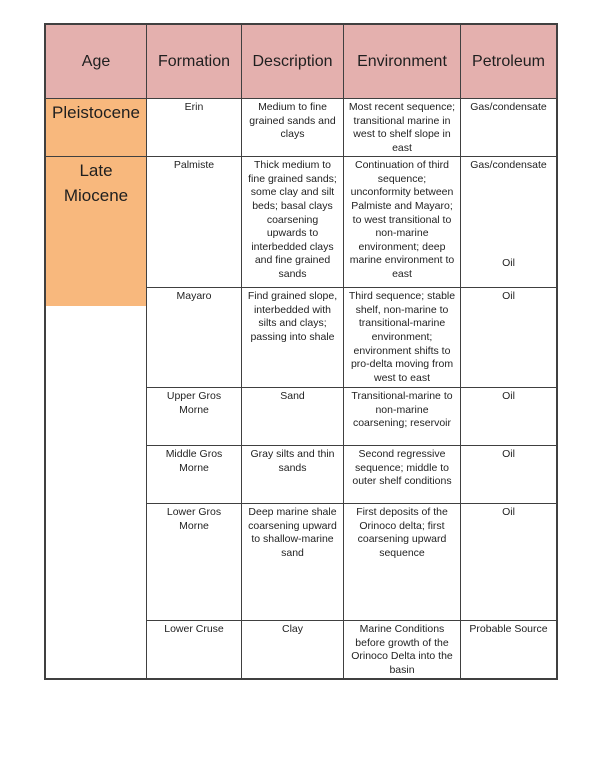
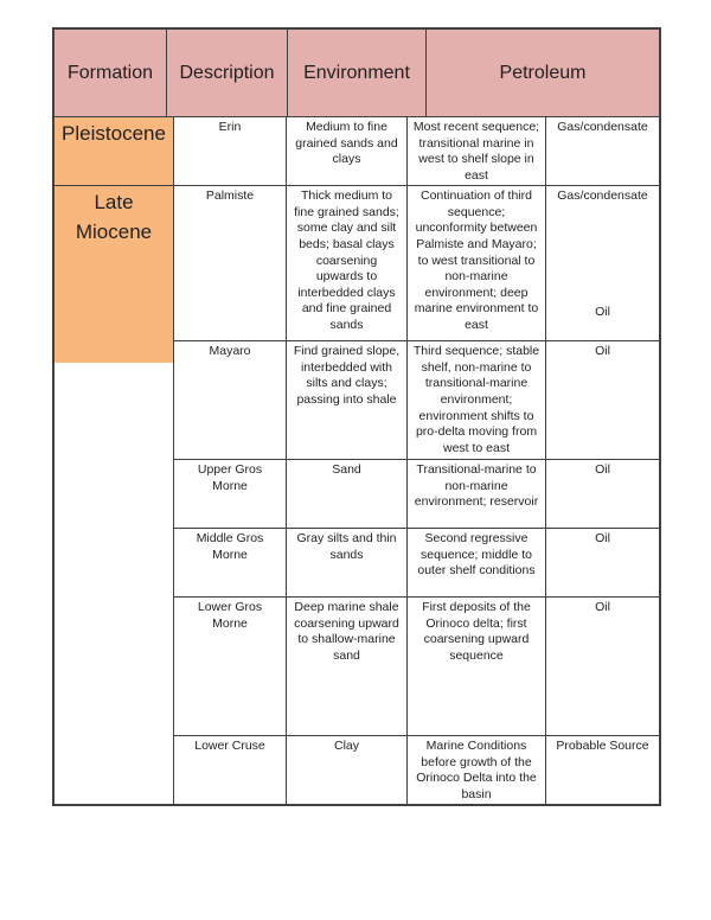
- Age
  Formation
  Description
  Environment
  Petroleum
  Pleistocene
  Late Miocene
  Erin
  Medium to fine grained sands and clays
  Most recent sequence; transitional marine in west to shelf slope in east
  Gas/condensate
  Palmiste
  Thick medium to fine grained sands; some clay and silt beds; basal clays coarsening upwards to interbedded clays and fine grained sands
  Continuation of third sequence; unconformity between Palmiste and Mayaro; to west transitional to non-marine environment; deep marine environment to east
  Gas/condensate
  Oil
  Mayaro
  Find grained slope, interbedded with silts and clays; passing into shale
  Third sequence; stable shelf, non-marine to transitional-marine environment; environment shifts to pro-delta moving from west to east
  Oil
  Upper Gros Morne
  Sand
- Transitional-marine to non-marine coarsening; reservoir
+ Transitional-marine to non-marine environment; reservoir
  Oil
  Middle Gros Morne
  Gray silts and thin sands
  Second regressive sequence; middle to outer shelf conditions
  Oil
  Lower Gros Morne
  Deep marine shale coarsening upward to shallow-marine sand
  First deposits of the Orinoco delta; first coarsening upward sequence
  Oil
  Lower Cruse
  Clay
  Marine Conditions before growth of the Orinoco Delta into the basin
  Probable Source
